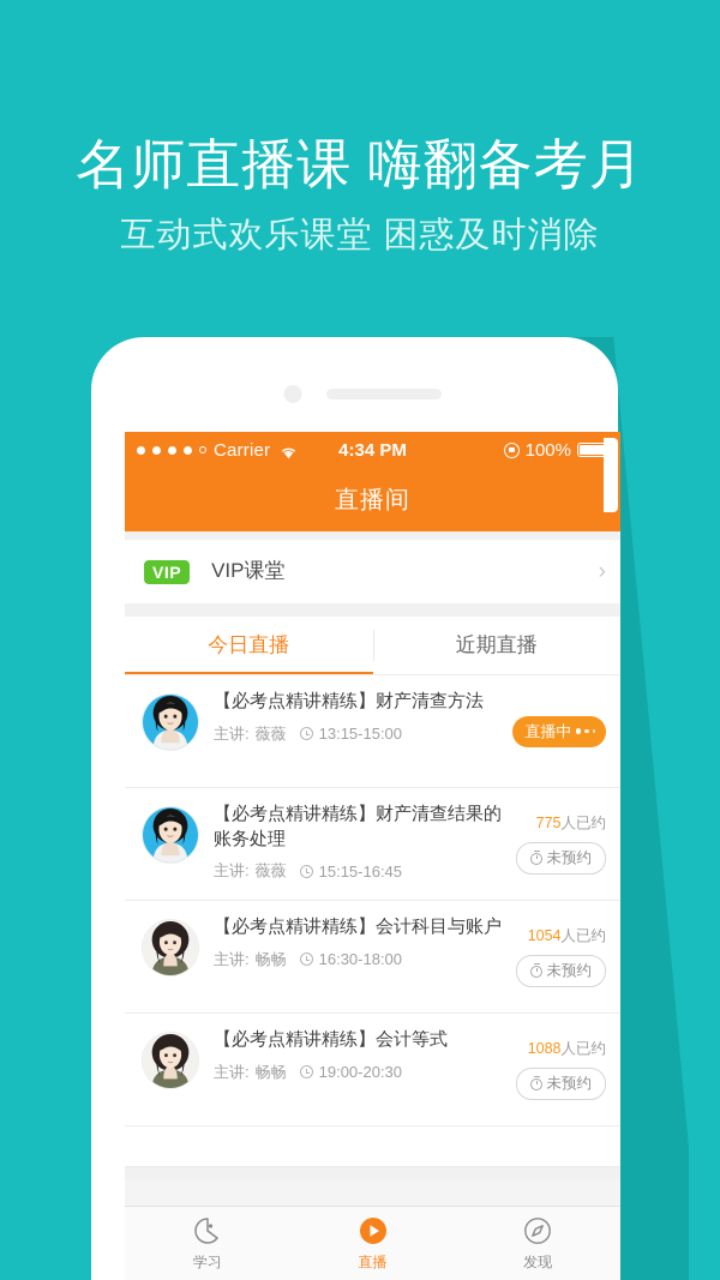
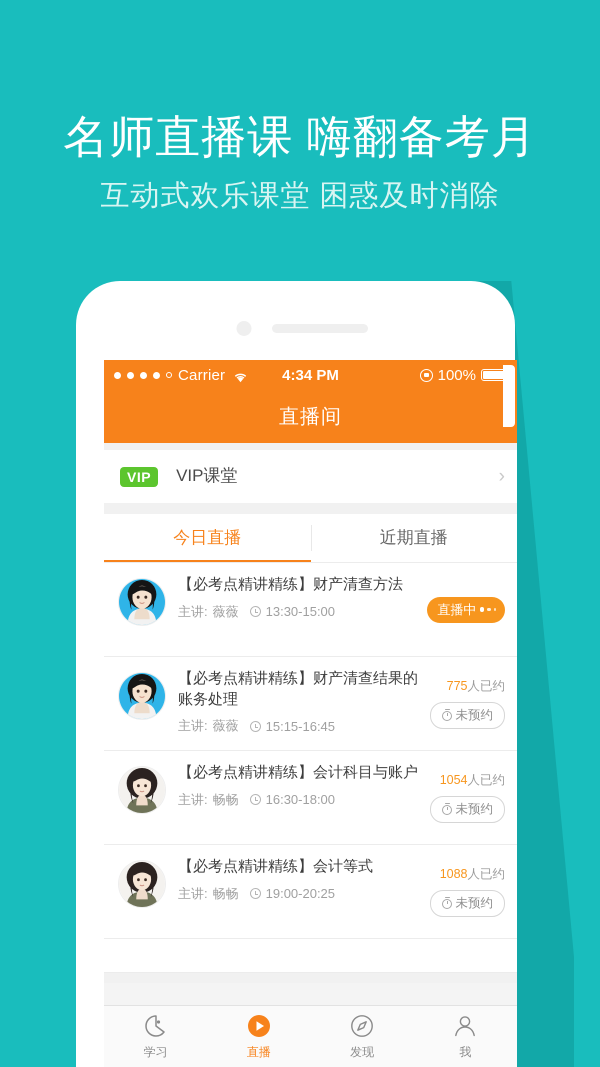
  名师直播课 嗨翻备考月
  互动式欢乐课堂 困惑及时消除
  Carrier
  4:34 PM
  100%
  直播间
  VIP
  VIP课堂
  ›
  今日直播
  近期直播
  【必考点精讲精练】财产清查方法
  主讲:
  薇薇
- 13:15-15:00
+ 13:30-15:00
  直播中
  【必考点精讲精练】财产清查结果的账务处理
  主讲:
  薇薇
  15:15-16:45
  775人已约
  未预约
  【必考点精讲精练】会计科目与账户
  主讲:
  畅畅
  16:30-18:00
  1054人已约
  未预约
  【必考点精讲精练】会计等式
  主讲:
  畅畅
- 19:00-20:30
+ 19:00-20:25
  1088人已约
  未预约
  学习
  直播
  发现
+ 我
